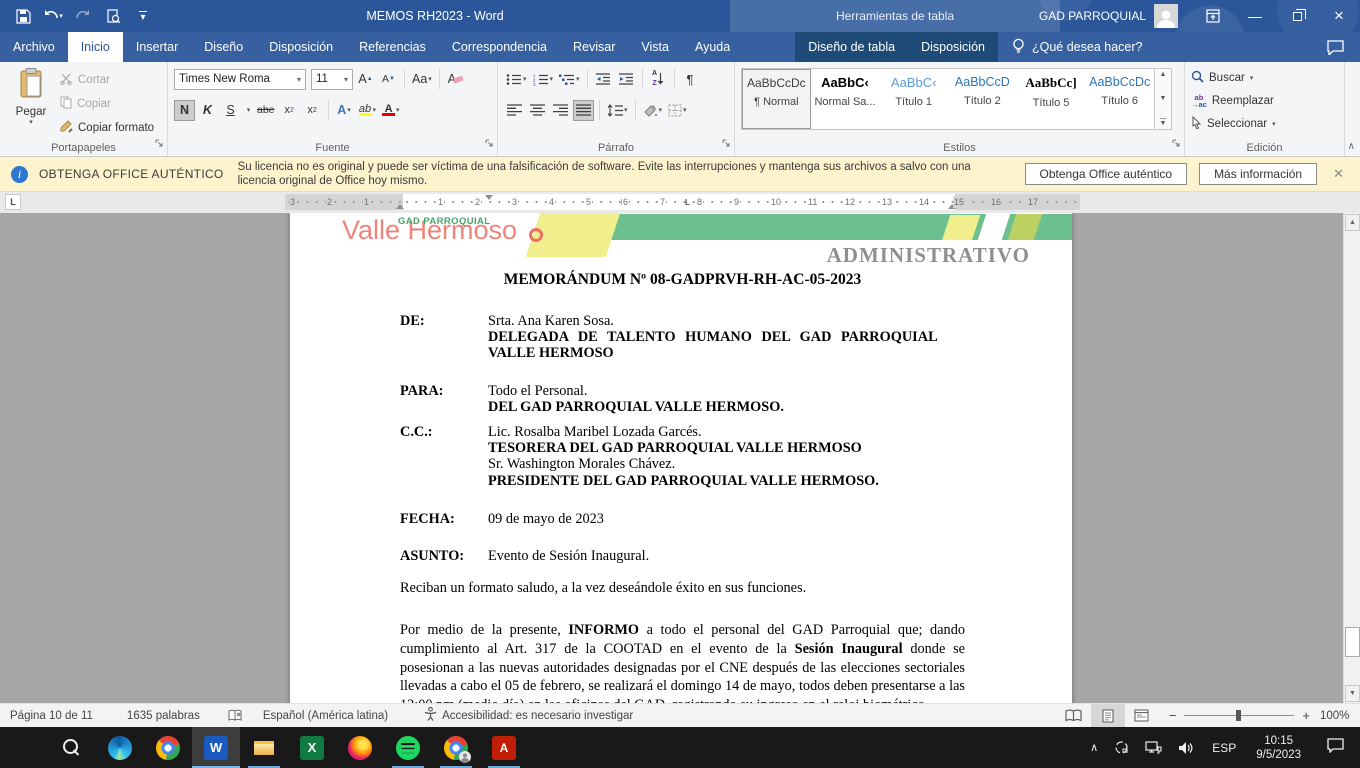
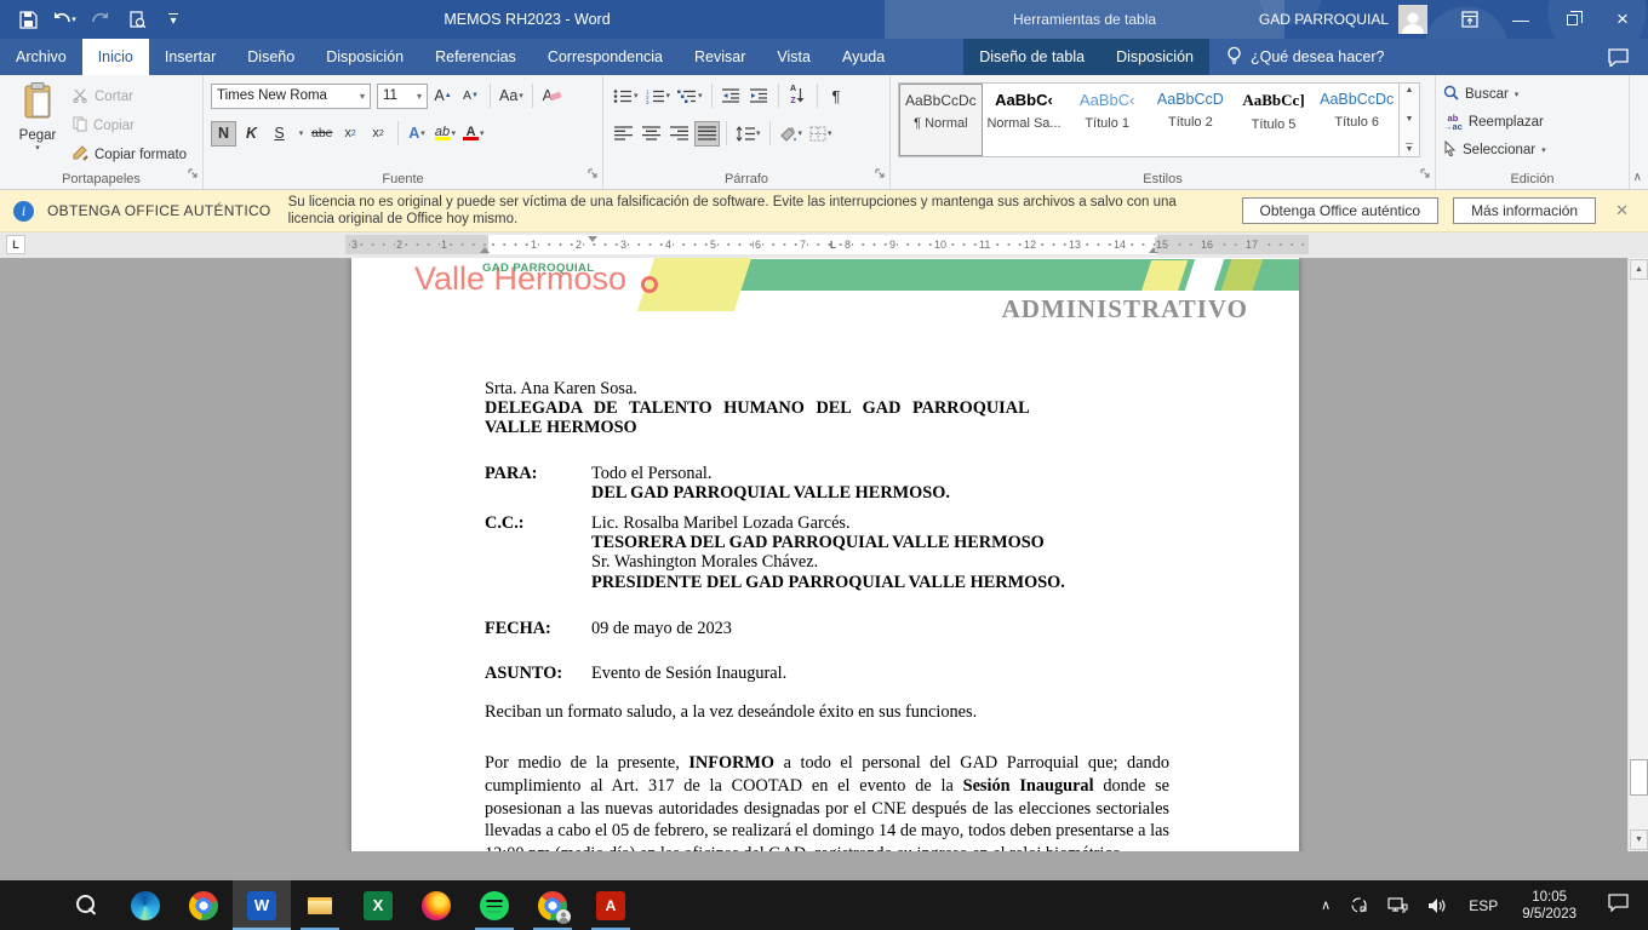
  ▾
  MEMOS RH2023 - Word
  Herramientas de tabla
  GAD PARROQUIAL
  —
  ×
  Archivo
  Inicio
  Insertar
  Diseño
  Disposición
  Referencias
  Correspondencia
  Revisar
  Vista
  Ayuda
  Diseño de tabla
  Disposición
  ¿Qué desea hacer?
  Pegar
  Cortar
  Copiar
  Copiar formato
  Portapapeles
  Times New Roma
  ▾
  11
  ▾
  A
  A
  Aa
  A
  N
  K
  S
  abe
  x
  x
  A
  ab
  A
  Fuente
  ¶
  Párrafo
  AaBbCcDc
  ¶ Normal
  AaBbC‹
  Normal Sa...
  AaBbC‹
  Título 1
  AaBbCcD
  Título 2
  AaBbCc]
  Título 5
  AaBbCcDc
  Título 6
  Estilos
  Buscar
  ab
  →ac
  Reemplazar
  Seleccionar
  Edición
  ∧
  i
  OBTENGA OFFICE AUTÉNTICO
  Su licencia no es original y puede ser víctima de una falsificación de software. Evite las interrupciones y mantenga sus archivos a salvo con una
  licencia original de Office hoy mismo.
  Obtenga Office auténtico
  Más información
  ✕
  L
  L
  3
  2
  1
  1
  2
  3
  4
  5
  6
  7
  8
  9
  10
  11
  12
  13
  14
  15
  16
  17
  Valle Hermoso
  GAD PARROQUIAL
  ADMINISTRATIVO
- MEMORÁNDUM Nº 08-GADPRVH-RH-AC-05-2023
- DE:
  Srta. Ana Karen Sosa.
  DELEGADA DE TALENTO HUMANO DEL GAD PARROQUIAL
  VALLE HERMOSO
  PARA:
  Todo el Personal.
  DEL GAD PARROQUIAL VALLE HERMOSO.
  C.C.:
  Lic. Rosalba Maribel Lozada Garcés.
  TESORERA DEL GAD PARROQUIAL VALLE HERMOSO
  Sr. Washington Morales Chávez.
  PRESIDENTE DEL GAD PARROQUIAL VALLE HERMOSO.
  FECHA:
  09 de mayo de 2023
  ASUNTO:
  Evento de Sesión Inaugural.
  Reciban un formato saludo, a la vez deseándole éxito en sus funciones.
  Por medio de la presente, INFORMO a todo el personal del GAD Parroquial que; dando cumplimiento al Art. 317 de la COOTAD en el evento de la Sesión Inaugural donde se posesionan a las nuevas autoridades designadas por el CNE después de las elecciones sectoriales llevadas a cabo el 05 de febrero, se realizará el domingo 14 de mayo, todos deben presentarse a las
- Página 10 de 11
- 1635 palabras
- Español (América latina)
- Accesibilidad: es necesario investigar
- −
- +
- 100%
  W
  X
  A
  ∧
  ESP
- 10:15
+ 10:05
  9/5/2023
